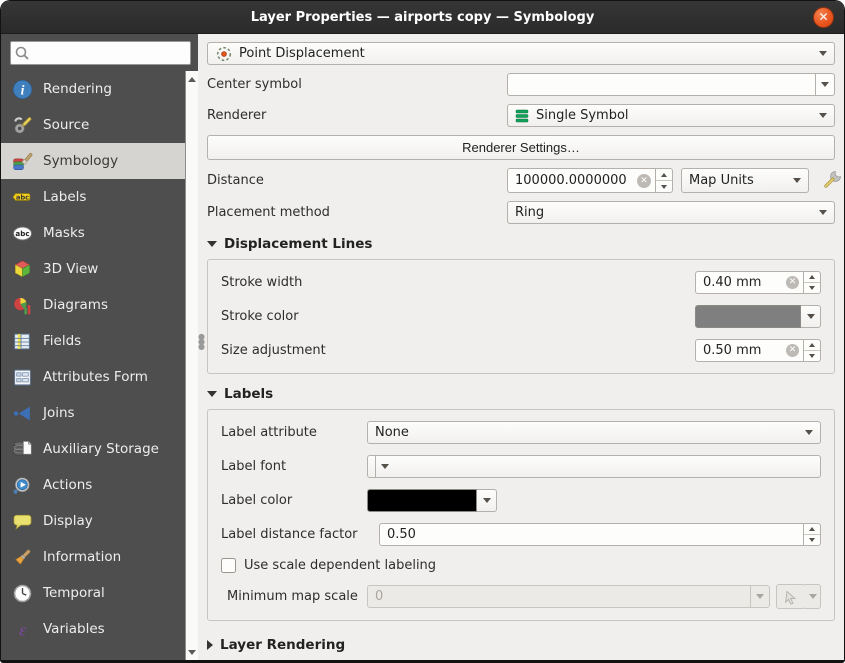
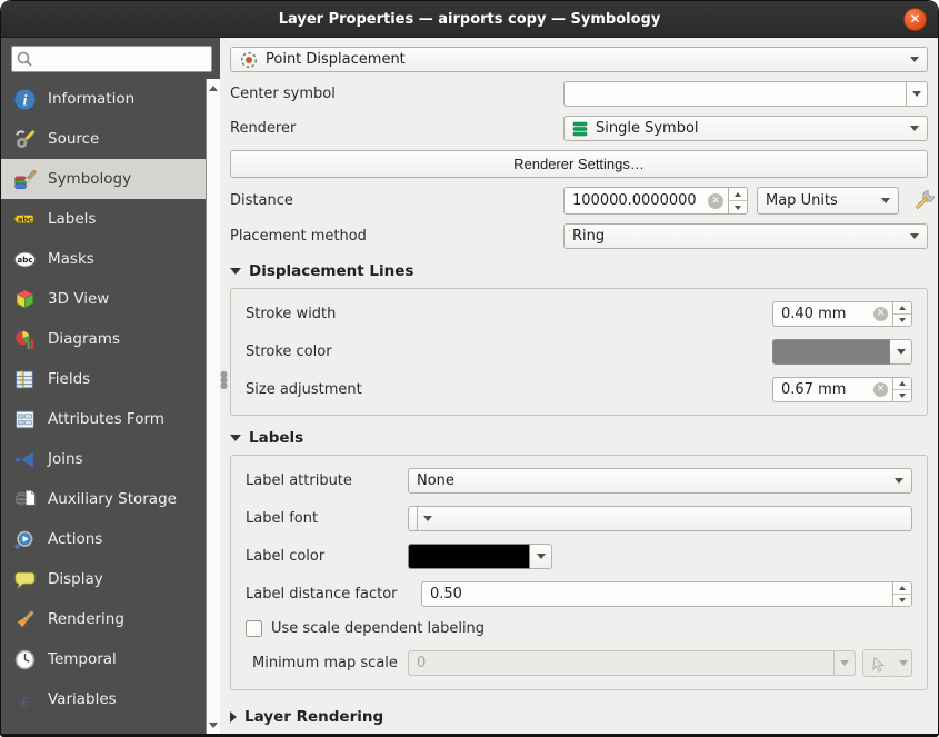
  Layer Properties — airports copy — Symbology
  ✕
  i
- Rendering
+ Information
  Source
  Symbology
  abc
  Labels
  abc
  Masks
  3D View
  Diagrams
  Fields
  Attributes Form
  Joins
  Auxiliary Storage
  Actions
  Display
- Information
+ Rendering
  Temporal
  ε
  Variables
  ●
  ●
  ●
  Point Displacement
  Center symbol
  Renderer
  Single Symbol
  Renderer Settings…
  Distance
  100000.0000000
  ✕
  Map Units
  Placement method
  Ring
  Displacement Lines
  Stroke width
  0.40 mm
  ✕
  Stroke color
  Size adjustment
- 0.50 mm
+ 0.67 mm
  ✕
  Labels
  Label attribute
  None
  Label font
  Label color
  Label distance factor
  0.50
  Use scale dependent labeling
  Minimum map scale
  0
  Layer Rendering
